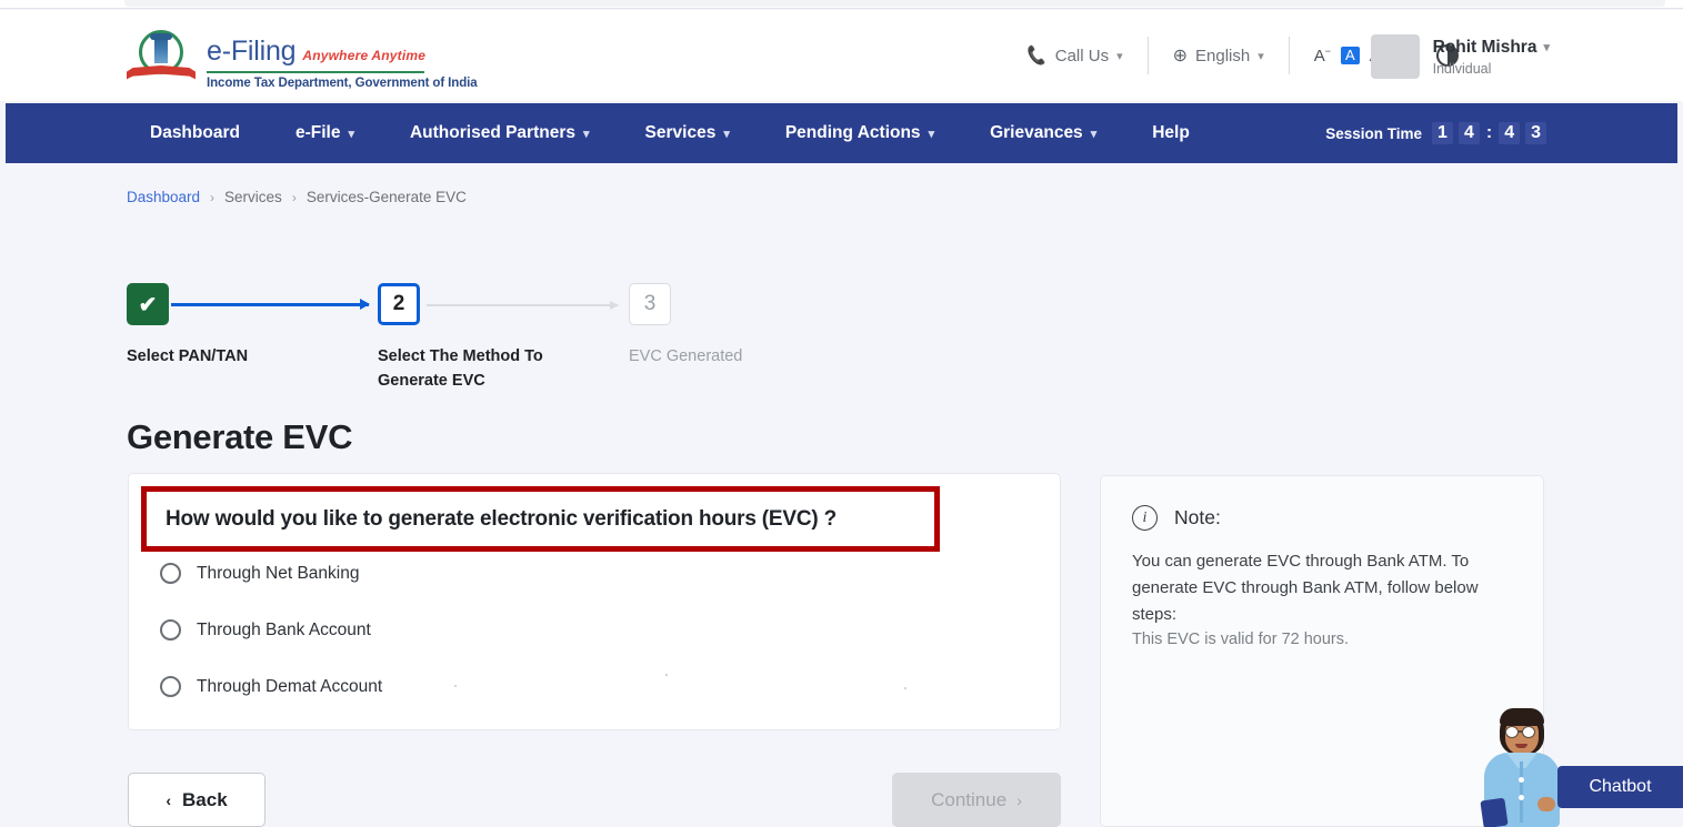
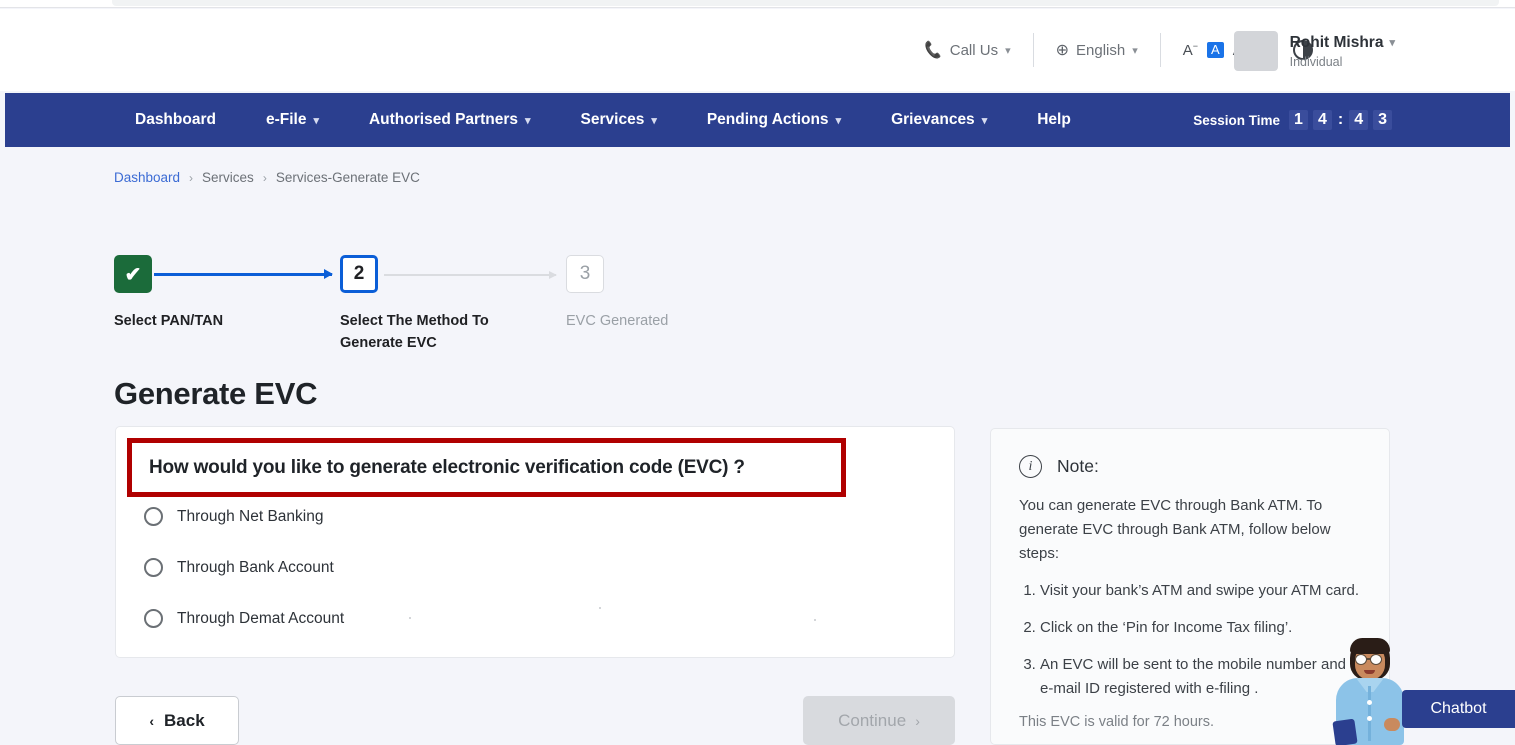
- e-Filing
- Anywhere Anytime
- Income Tax Department, Government of India
  Call Us
  ▾
  ⊕
  English
  ▾
  A−
  A
  Rohit Mishra
  ▾
  Individual
  Dashboard
  e-File
  ▾
  Authorised Partners
  ▾
  Services
  ▾
  Pending Actions
  ▾
  Grievances
  ▾
  Help
  Session Time
  1
  4
  :
  4
  3
  Dashboard
  ›
  Services
  ›
  Services-Generate EVC
  ✔
  2
  3
  Select PAN/TAN
  Select The Method To Generate EVC
  EVC Generated
  Generate EVC
- How would you like to generate electronic verification hours (EVC) ?
+ How would you like to generate electronic verification code (EVC) ?
  Through Net Banking
  Through Bank Account
  Through Demat Account
  i
  Note:
  You can generate EVC through Bank ATM. To generate EVC through Bank ATM, follow below steps:
+ Visit your bank’s ATM and swipe your ATM card.
+ Click on the ‘Pin for Income Tax filing’.
+ An EVC will be sent to the mobile number and e-mail ID registered with e-filing .
  This EVC is valid for 72 hours.
  ‹
  Back
  Continue
  ›
  Chatbot
